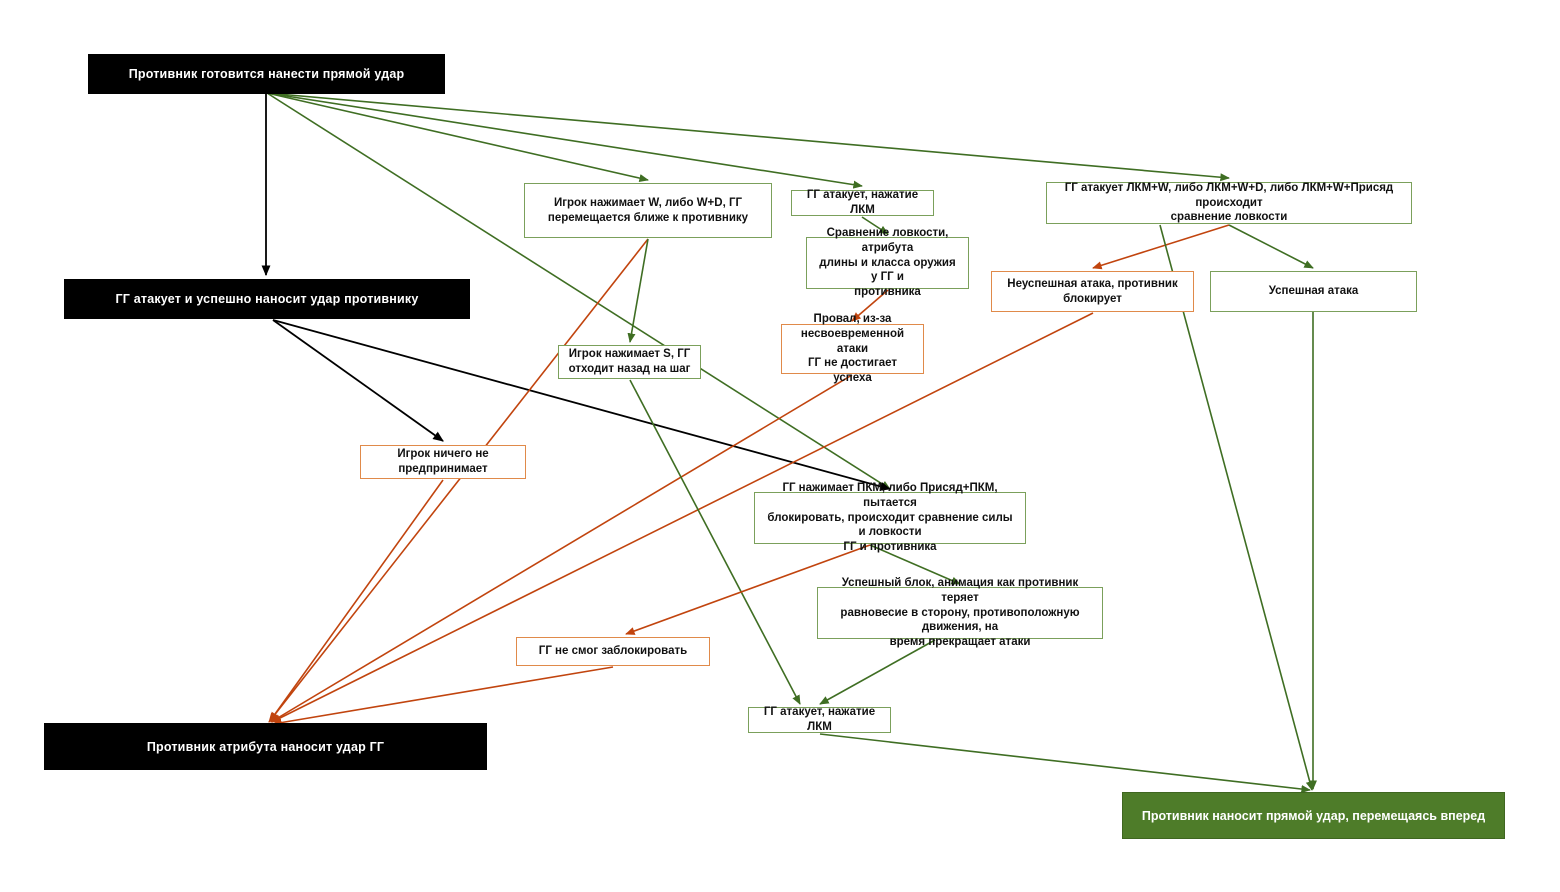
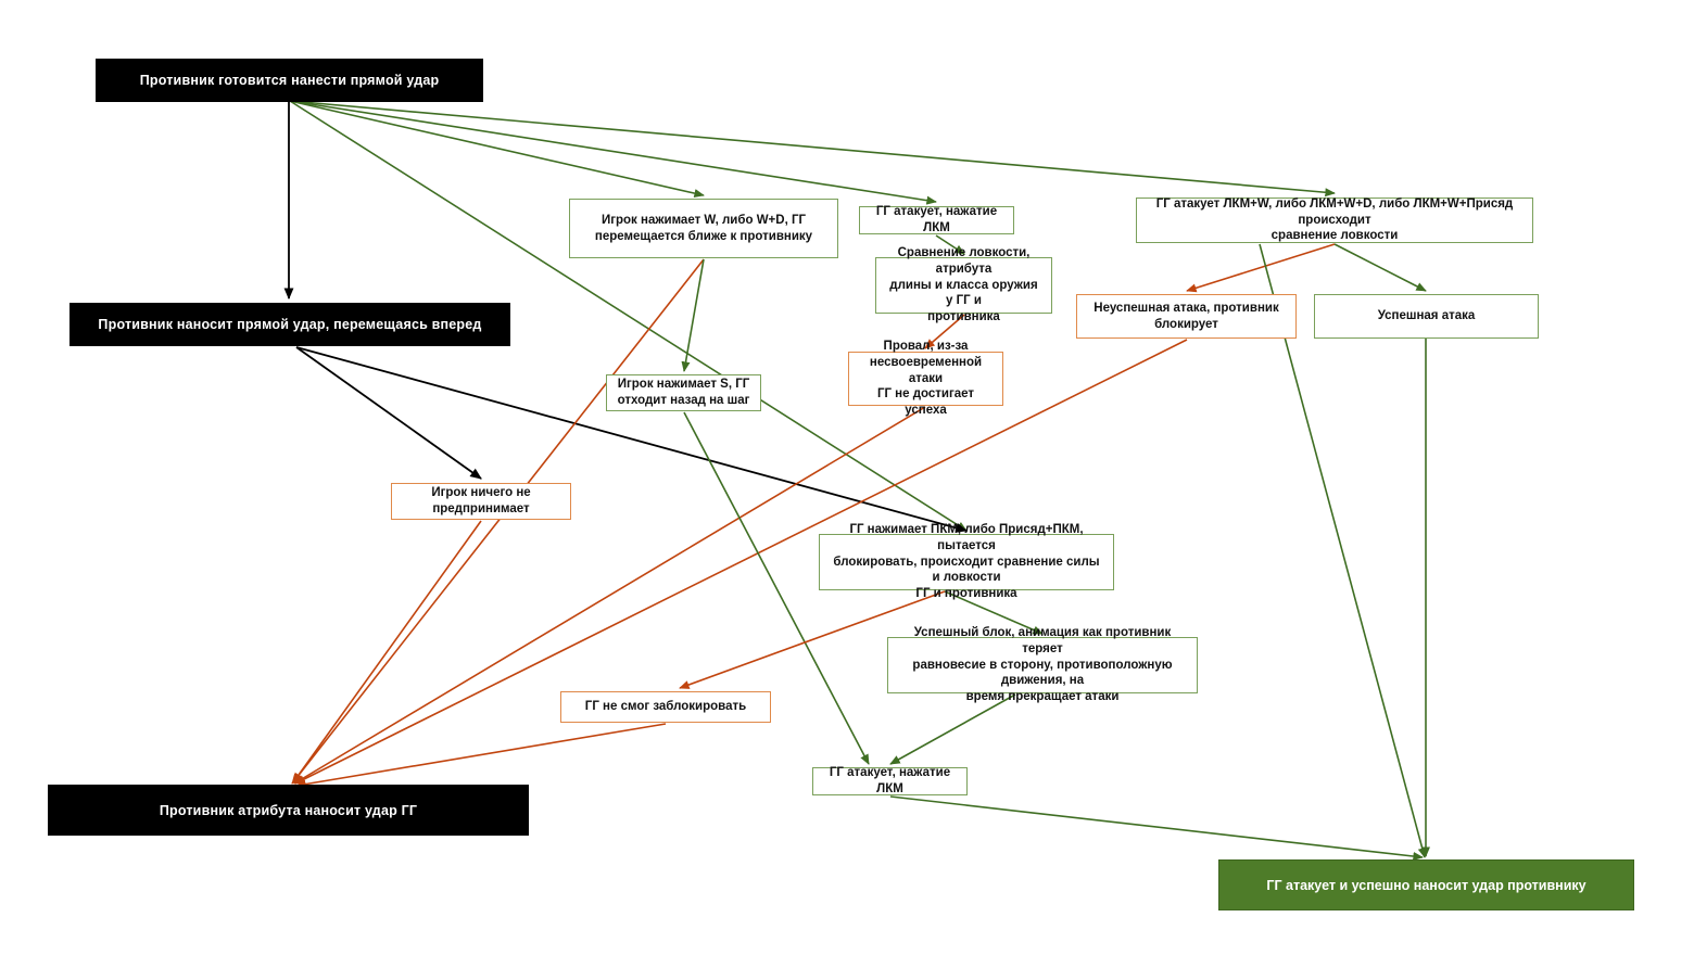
  Противник готовится нанести прямой удар
- ГГ атакует и успешно наносит удар противнику
+ Противник наносит прямой удар, перемещаясь вперед
  Противник атрибута наносит удар ГГ
  Игрок нажимает W, либо W+D, ГГ
  перемещается ближе к противнику
  ГГ атакует, нажатие ЛКМ
  ГГ атакует ЛКМ+W, либо ЛКМ+W+D, либо ЛКМ+W+Присяд происходит
  сравнение ловкости
  Сравнение ловкости, атрибута
  длины и класса оружия у ГГ и
  противника
  Неуспешная атака, противник
  блокирует
  Успешная атака
  Игрок нажимает S, ГГ
  отходит назад на шаг
  Провал, из-за
  несвоевременной атаки
  ГГ не достигает успеха
  Игрок ничего не
  предпринимает
  ГГ нажимает ПКМ, либо Присяд+ПКМ, пытается
  блокировать, происходит сравнение силы и ловкости
  ГГ и противника
  Успешный блок, анимация как противник теряет
  равновесие в сторону, противоположную движения, на
  время прекращает атаки
  ГГ не смог заблокировать
  ГГ атакует, нажатие ЛКМ
- Противник наносит прямой удар, перемещаясь вперед
+ ГГ атакует и успешно наносит удар противнику
